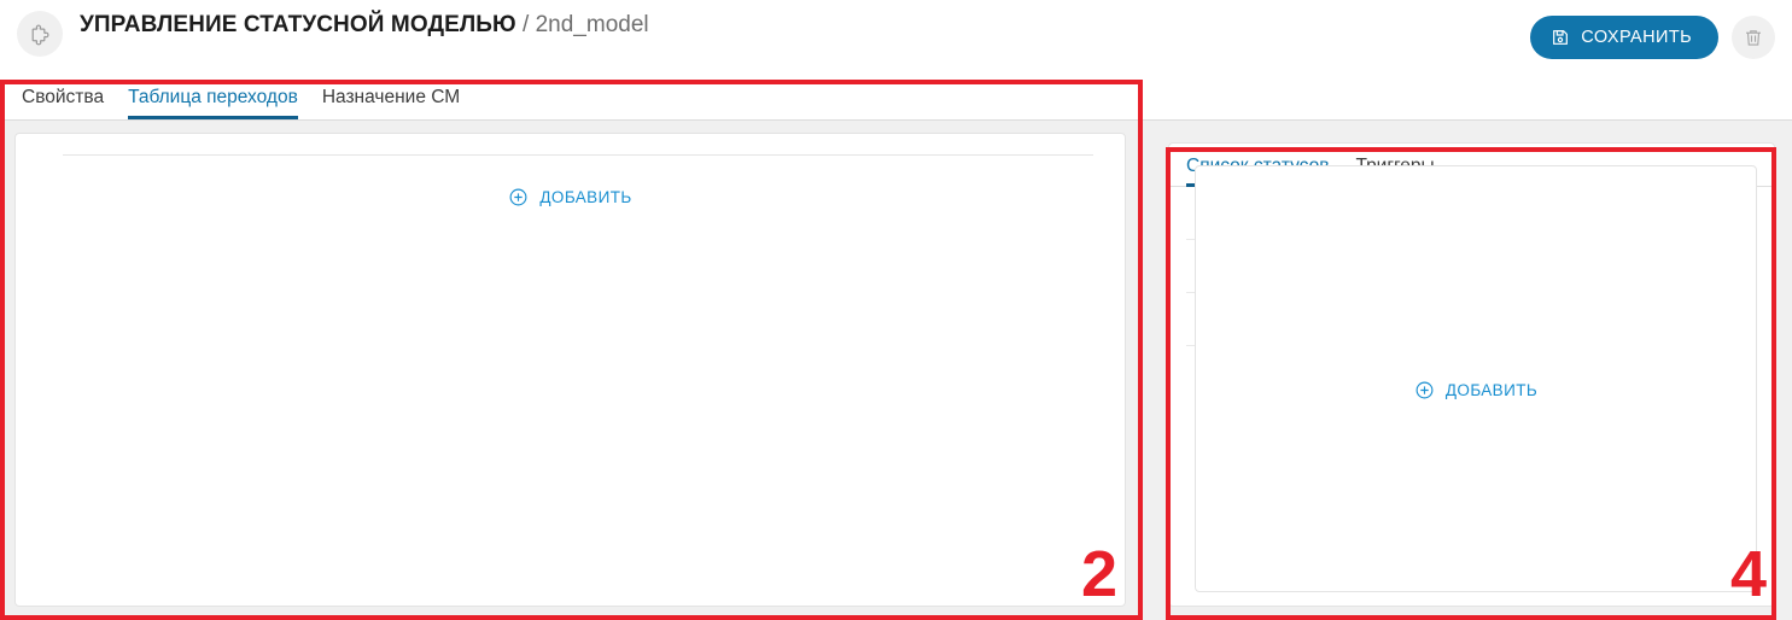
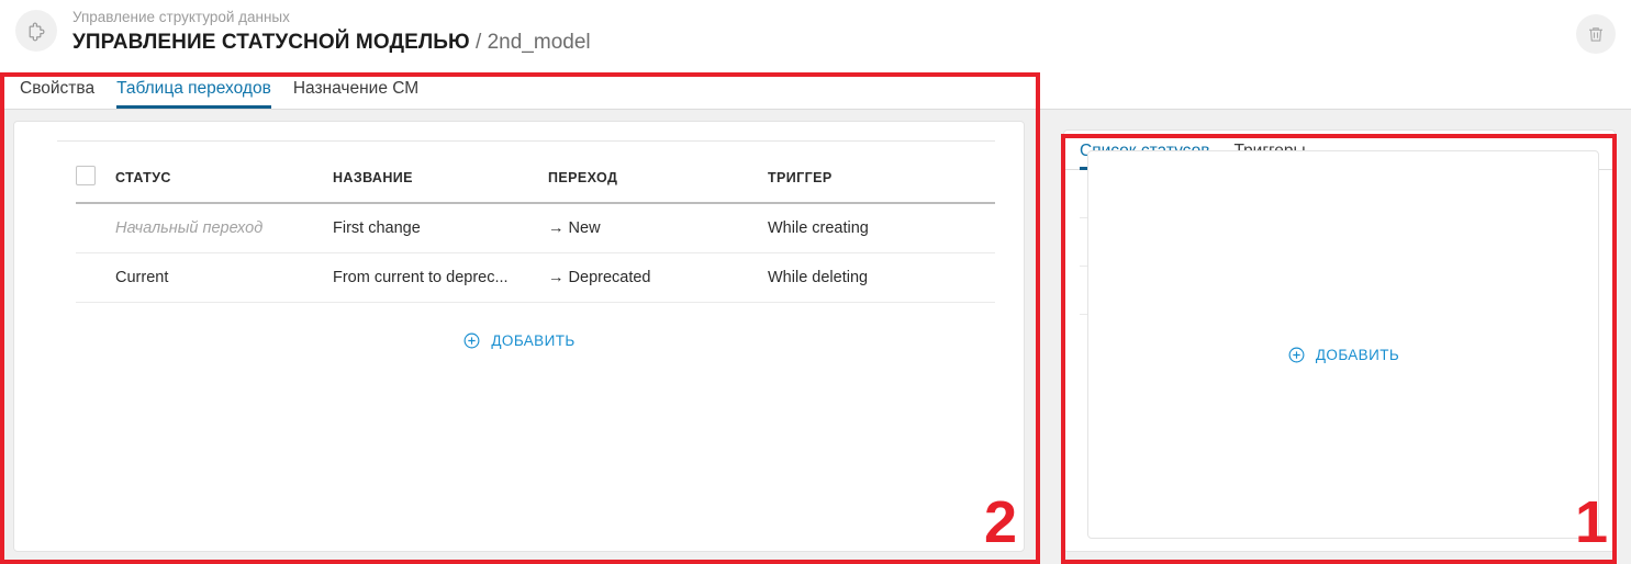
+ Управление структурой данных
  УПРАВЛЕНИЕ СТАТУСНОЙ МОДЕЛЬЮ / 2nd_model
- СОХРАНИТЬ
  Свойства
  Таблица переходов
  Назначение СМ
+ 	СТАТУС	НАЗВАНИЕ	ПЕРЕХОД	ТРИГГЕР
+ 	Начальный переход	First change	→ New	While creating
+ 	Current	From current to deprec...	→ Deprecated	While deleting
  ДОБАВИТЬ
  ДОБАВИТЬ
  2
- 4
+ 1
